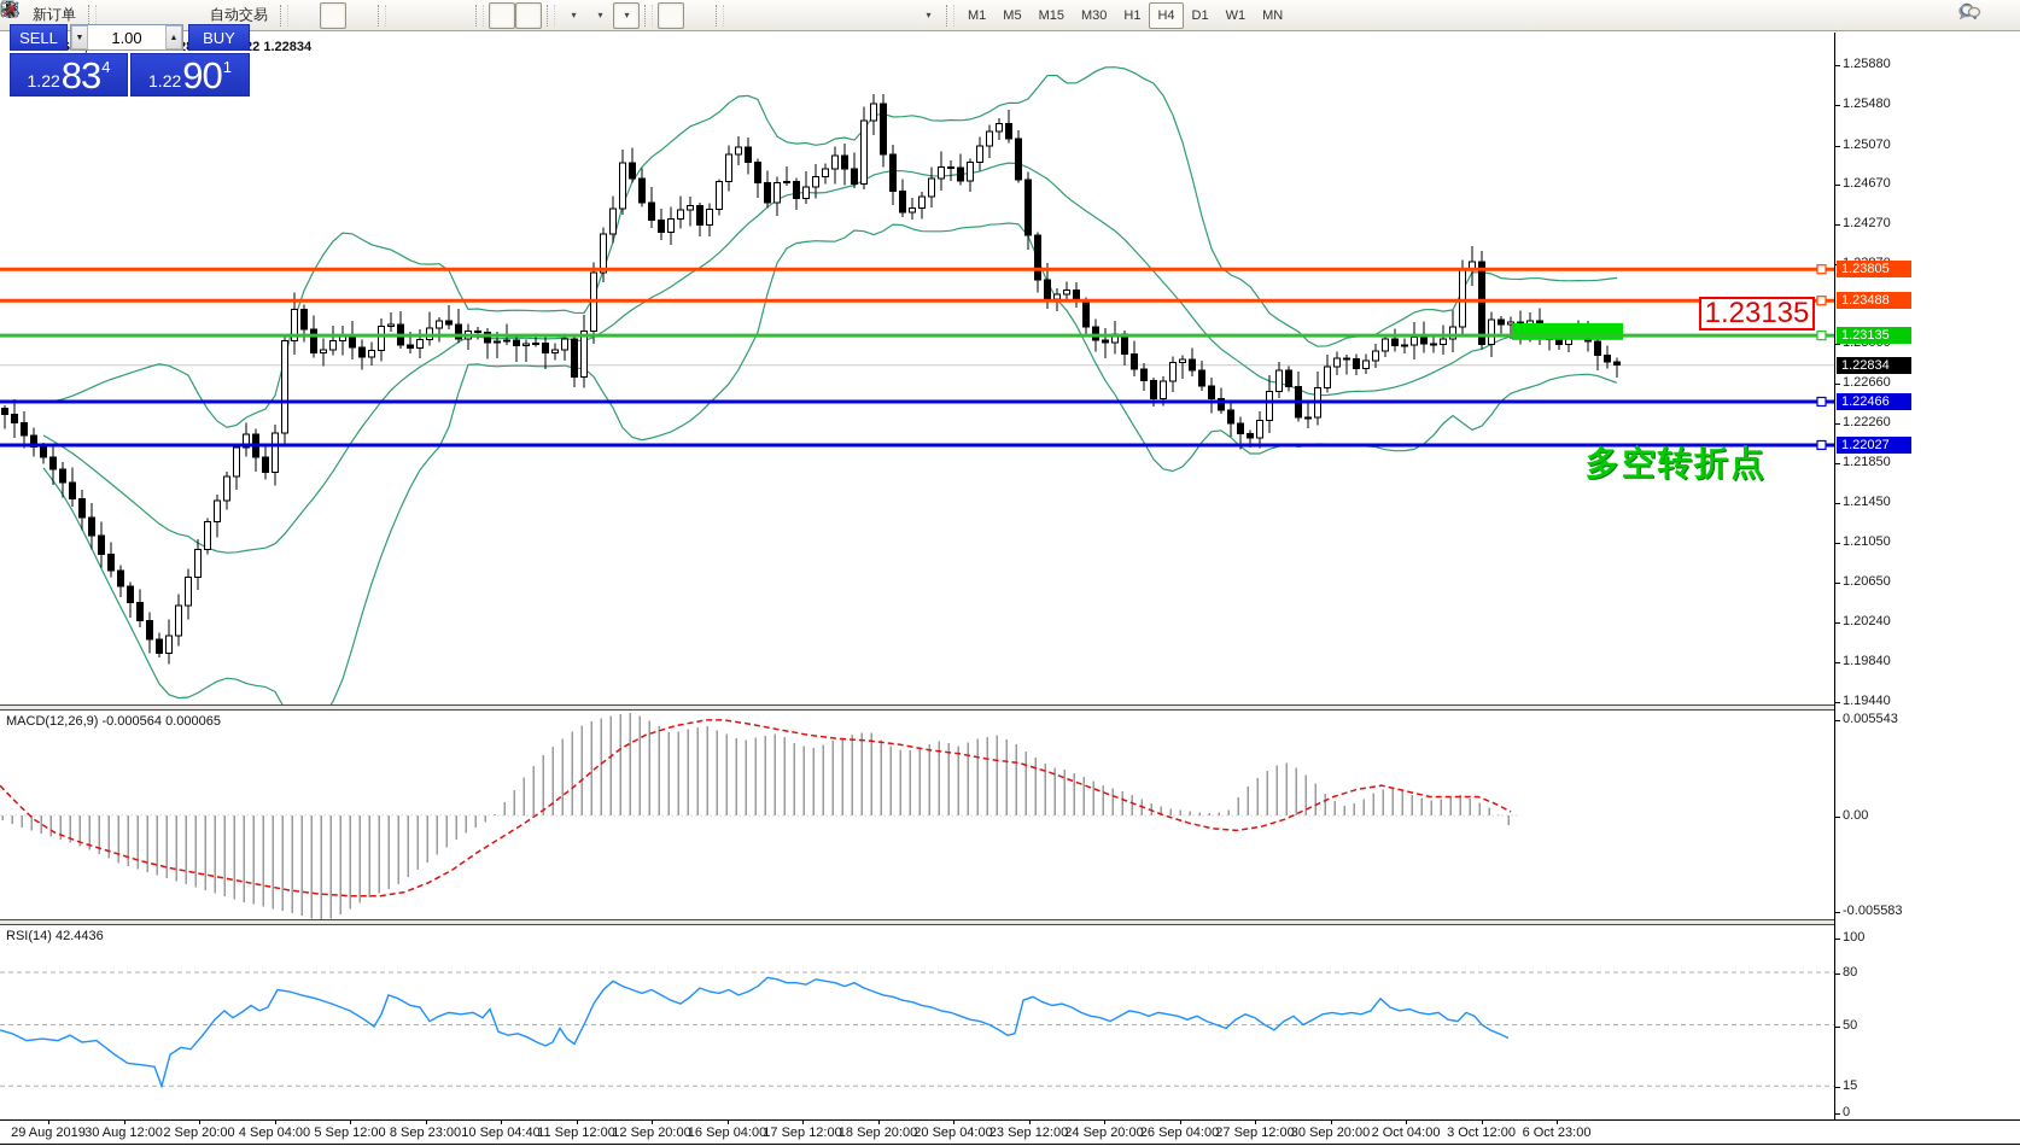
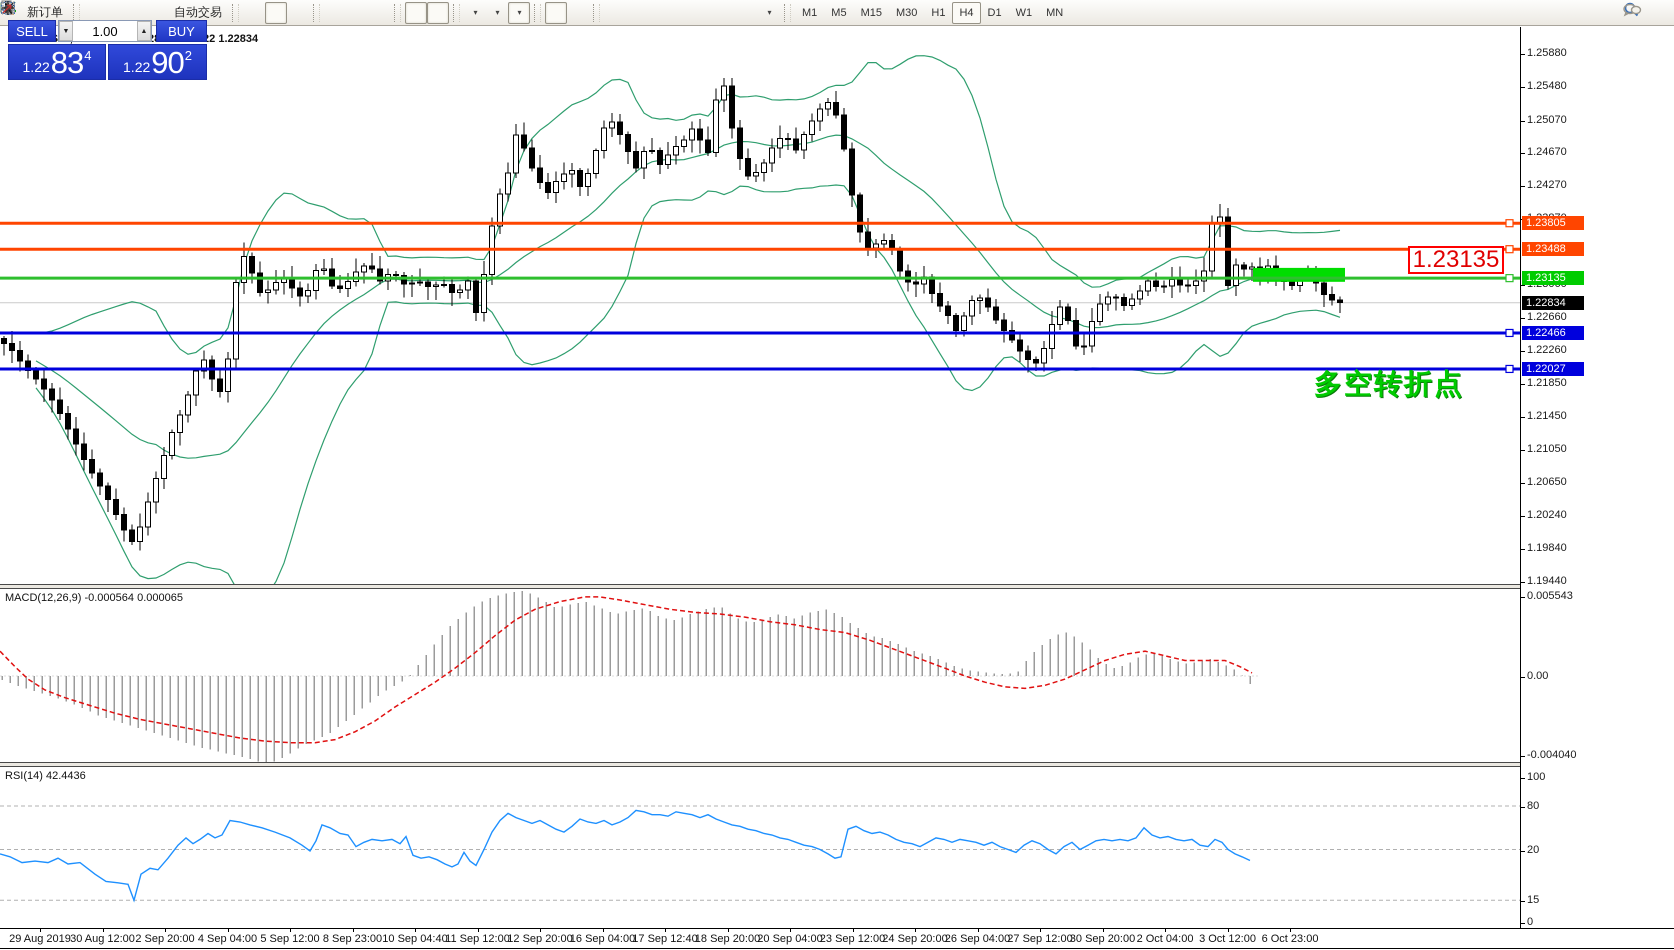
  新订单
  自动交易
  ▾
  ▾
  ▾
  ▾
  M1
  M5
  M15
  M30
  H1
  H4
  D1
  W1
  MN
  MACD(12,26,9) -0.000564 0.000065
  RSI(14) 42.4436
  1.25880
  1.25480
  1.25070
  1.24670
  1.24270
  1.22660
  1.22260
  1.21850
  1.21450
  1.21050
  1.20650
  1.20240
  1.19840
  1.19440
  1.23805
  1.23488
  1.23135
  1.22466
  1.22027
  1.22834
  0.005543
  0.00
- -0.005583
+ -0.004040
  100
  80
- 50
+ 20
  15
  0
  29 Aug 2019
  30 Aug 12:00
  2 Sep 20:00
  4 Sep 04:00
  5 Sep 12:00
  8 Sep 23:00
  10 Sep 04:40
  11 Sep 12:00
  12 Sep 20:00
  16 Sep 04:00
- 17 Sep 12:00
+ 17 Sep 12:40
  18 Sep 20:00
  20 Sep 04:00
  23 Sep 12:00
  24 Sep 20:00
  26 Sep 04:00
  27 Sep 12:00
  30 Sep 20:00
  2 Oct 04:00
  3 Oct 12:00
  6 Oct 23:00
  SELL
  1.00
  BUY
  1.22
  83
  4
  1.22
  90
- 1
+ 2
  1.23135
  多空转折点
